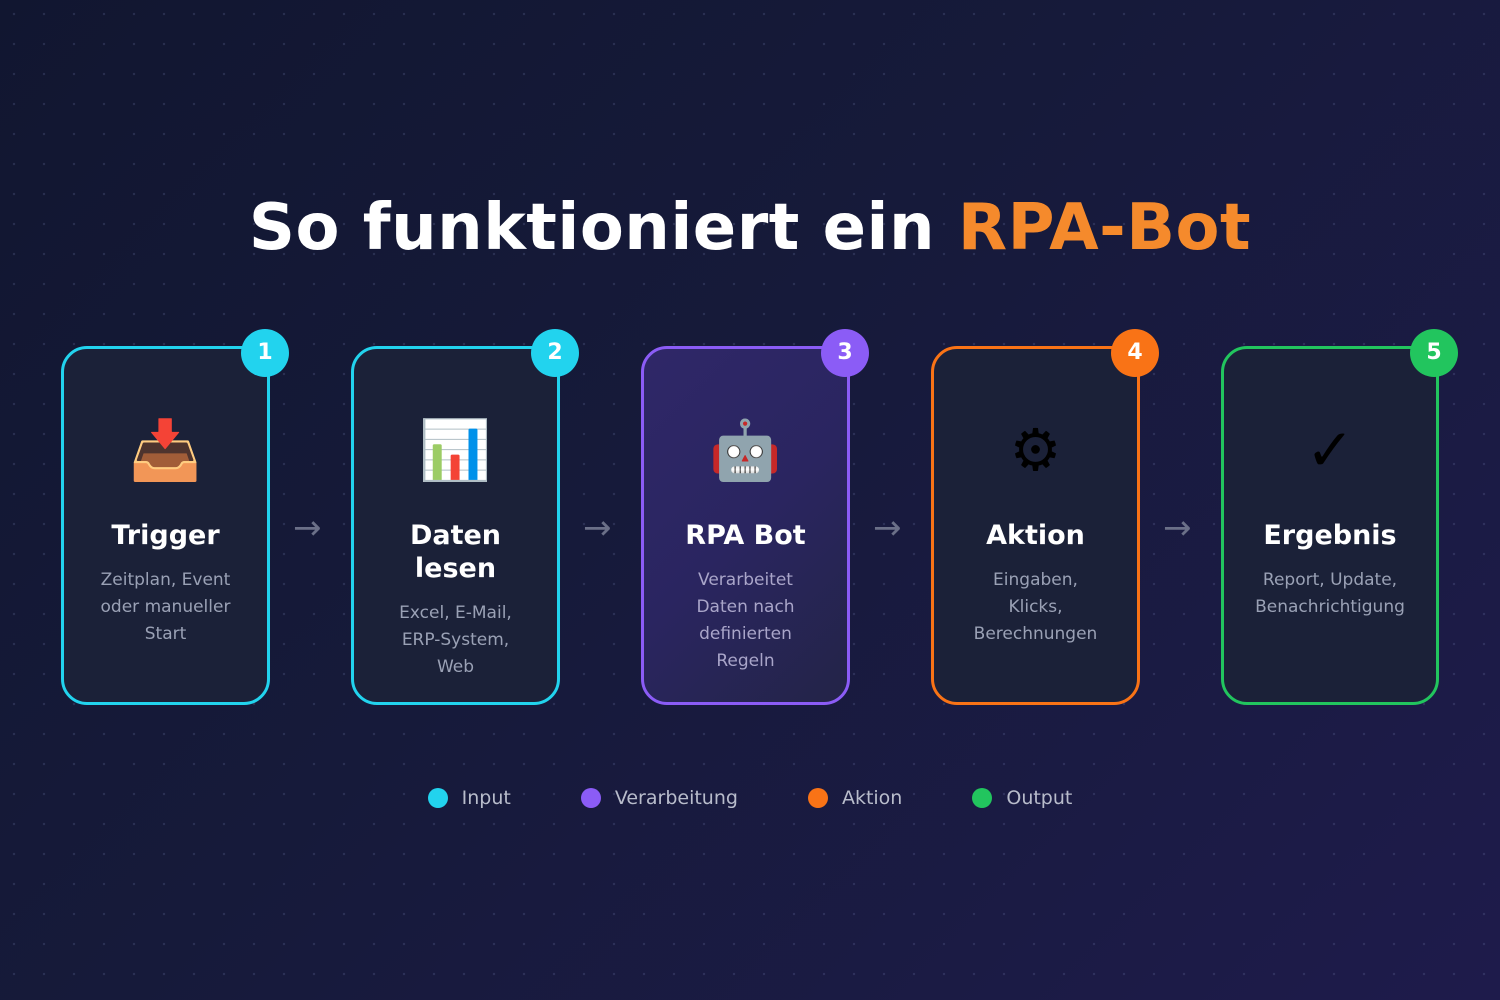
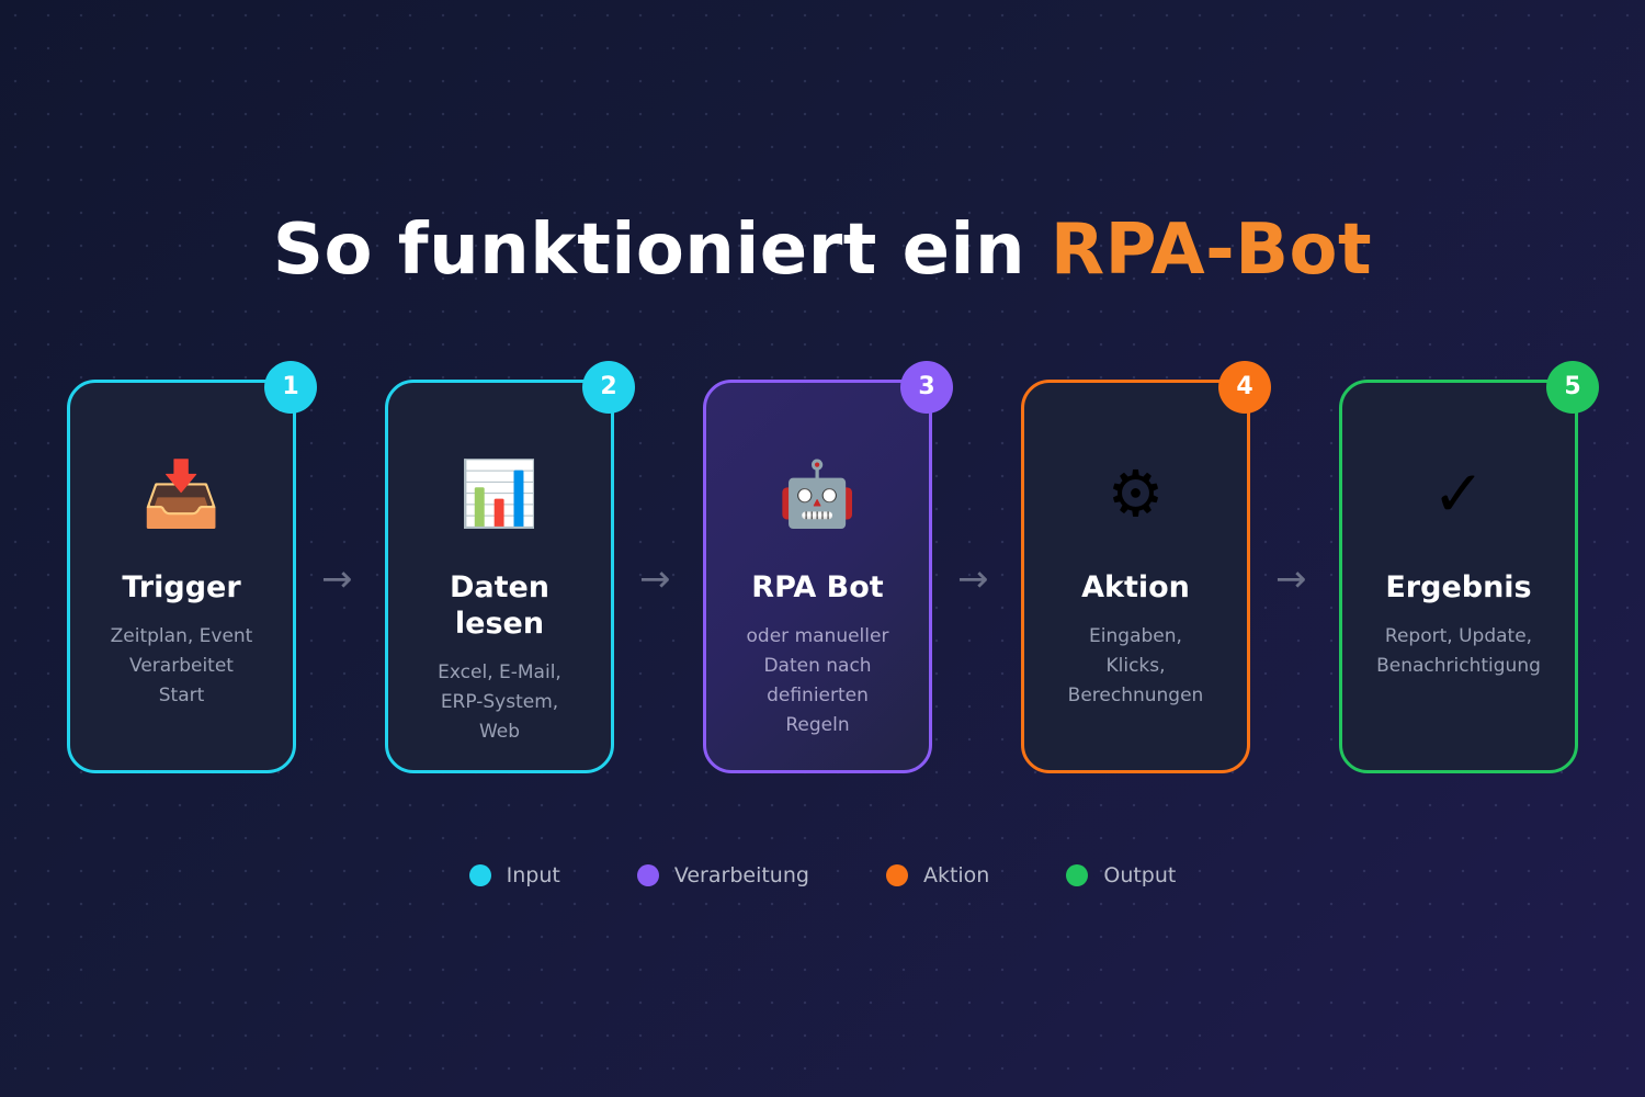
  So funktioniert ein RPA-Bot
  1
  📥
  Trigger
  Zeitplan, Event
- oder manueller
+ Verarbeitet
  Start
  →
  2
  📊
  Daten lesen
  Excel, E-Mail,
  ERP-System,
  Web
  →
  3
  🤖
  RPA Bot
- Verarbeitet
+ oder manueller
  Daten nach
  definierten
  Regeln
  →
  4
  ⚙
  Aktion
  Eingaben,
  Klicks,
  Berechnungen
  →
  5
  ✓
  Ergebnis
  Report, Update,
  Benachrichtigung
  Input
  Verarbeitung
  Aktion
  Output
